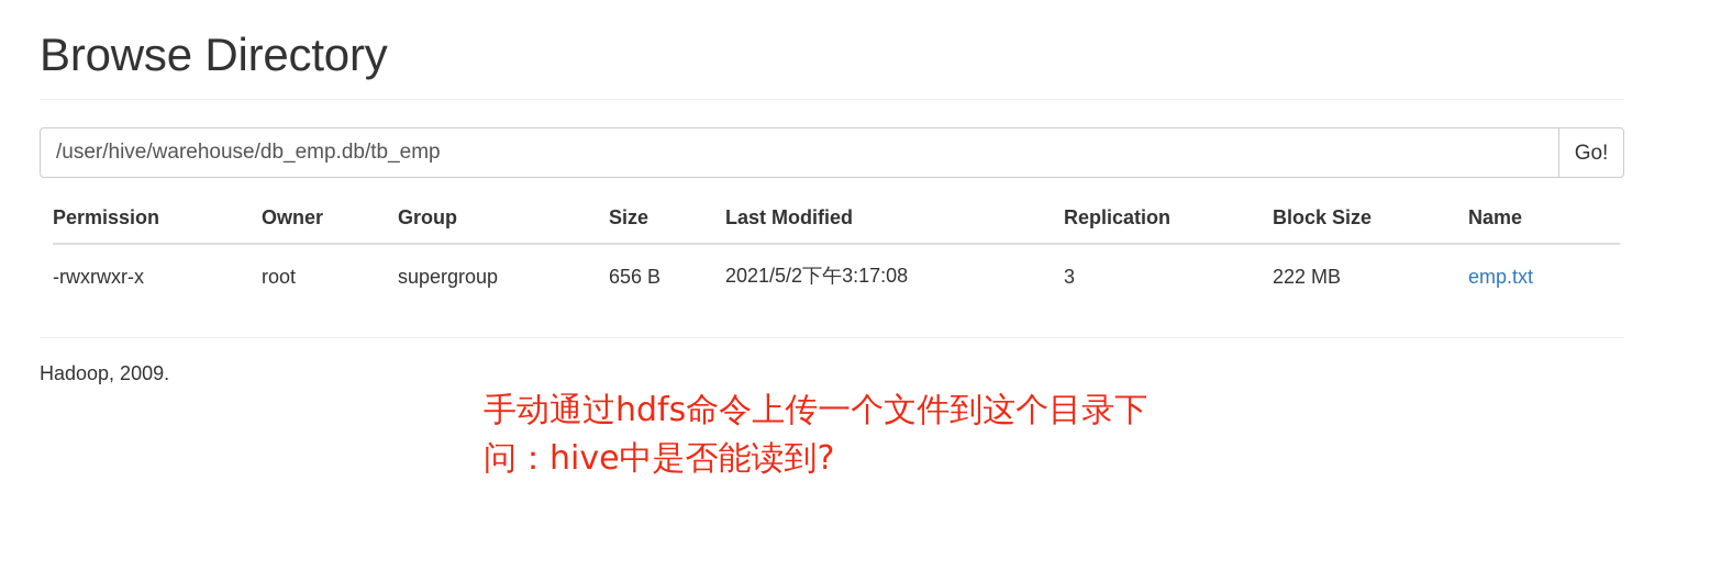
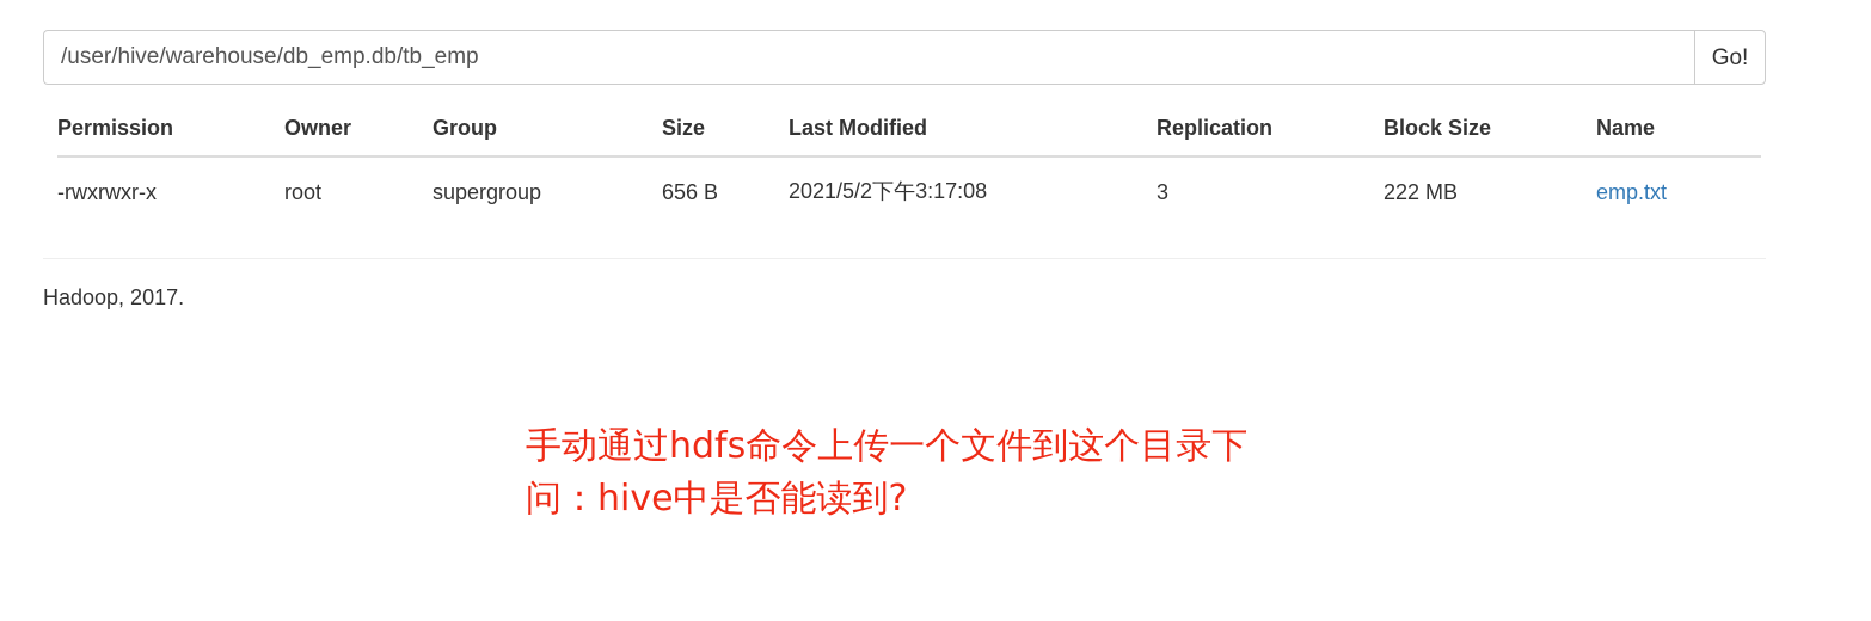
- Browse Directory
  /user/hive/warehouse/db_emp.db/tb_emp
  Go!
  Permission	Owner	Group	Size	Last Modified	Replication	Block Size	Name
  -rwxrwxr-x	root	supergroup	656 B	2021/5/2下午3:17:08	3	222 MB	emp.txt
- Hadoop, 2009.
+ Hadoop, 2017.
  手动通过hdfs命令上传一个文件到这个目录下
  问：hive中是否能读到?
